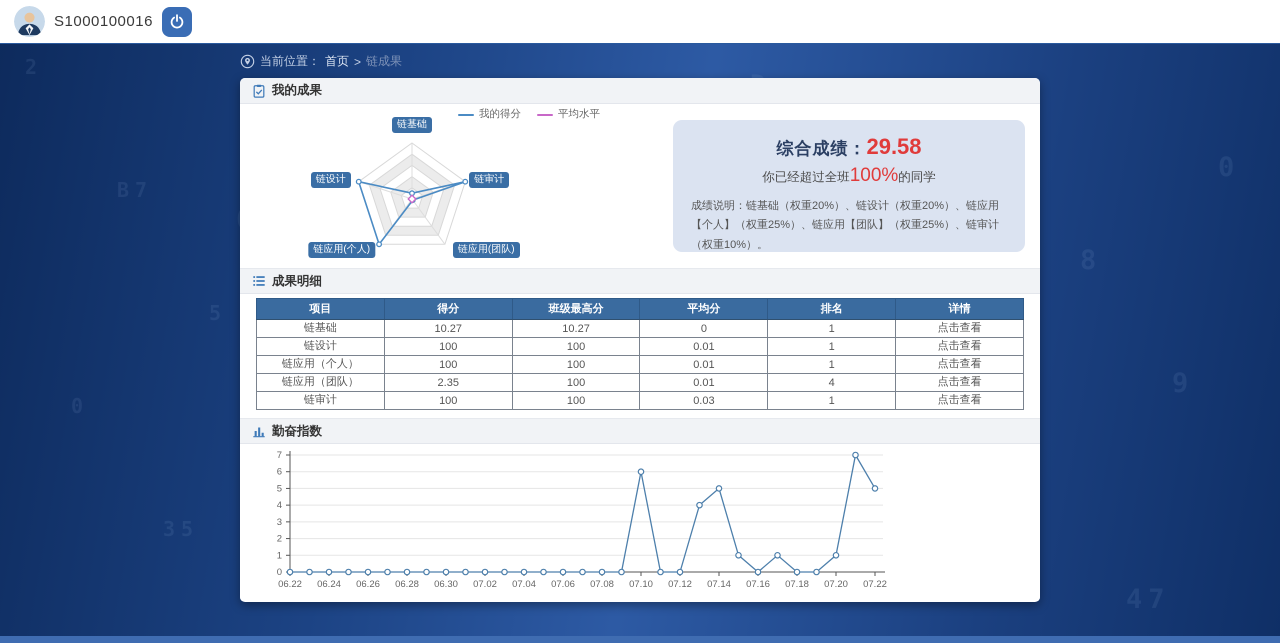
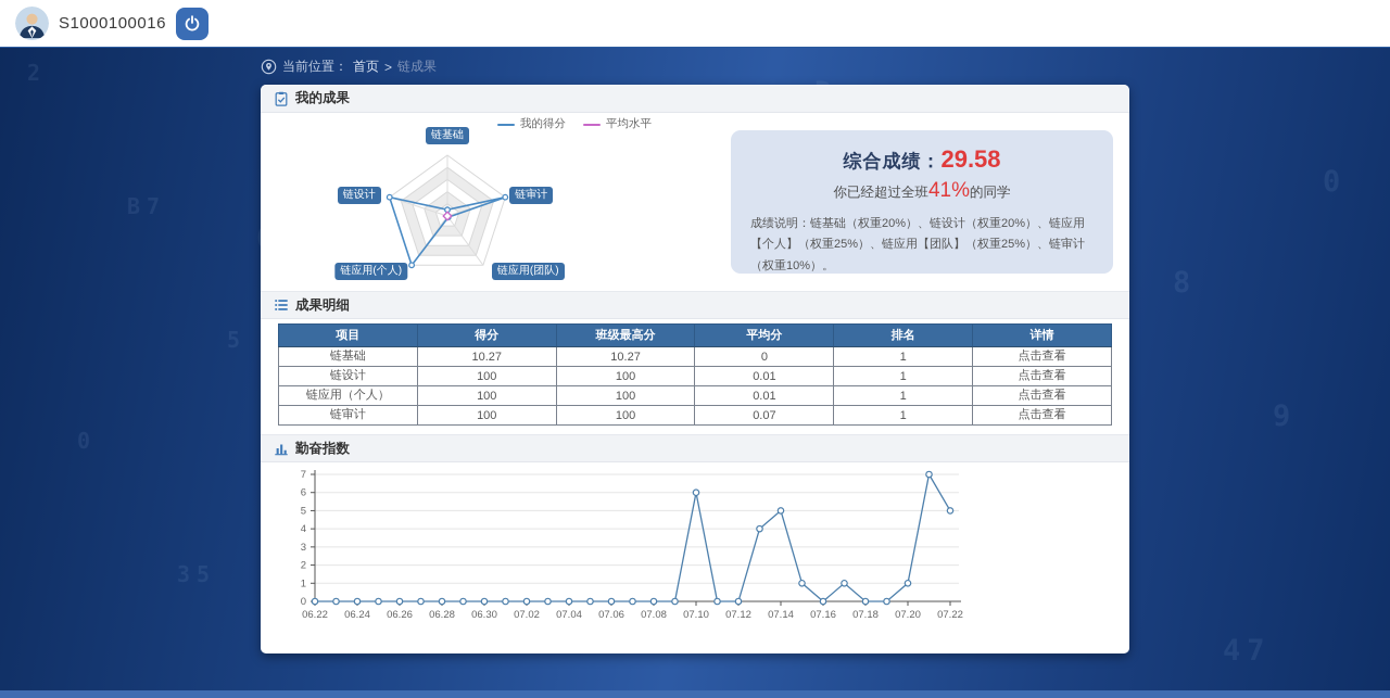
  S1000100016
  当前位置：
  首页
  >
  链成果
  我的成果
  我的得分
  平均水平
  链基础
  链审计
  链应用(团队)
  链应用(个人)
  链设计
  综合成绩：29.58
- 你已经超过全班100%的同学
+ 你已经超过全班41%的同学
  成绩说明：链基础（权重20%）、链设计（权重20%）、链应用【个人】（权重25%）、链应用【团队】（权重25%）、链审计（权重10%）。
  成果明细
  项目	得分	班级最高分	平均分	排名	详情
  链基础	10.27	10.27	0	1	点击查看
  链设计	100	100	0.01	1	点击查看
  链应用（个人）	100	100	0.01	1	点击查看
- 链应用（团队）	2.35	100	0.01	4	点击查看
- 链审计	100	100	0.03	1	点击查看
+ 链审计	100	100	0.07	1	点击查看
  勤奋指数
  0
  1
  2
  3
  4
  5
  6
  7
  06.22
  06.24
  06.26
  06.28
  06.30
  07.02
  07.04
  07.06
  07.08
  07.10
  07.12
  07.14
  07.16
  07.18
  07.20
  07.22
